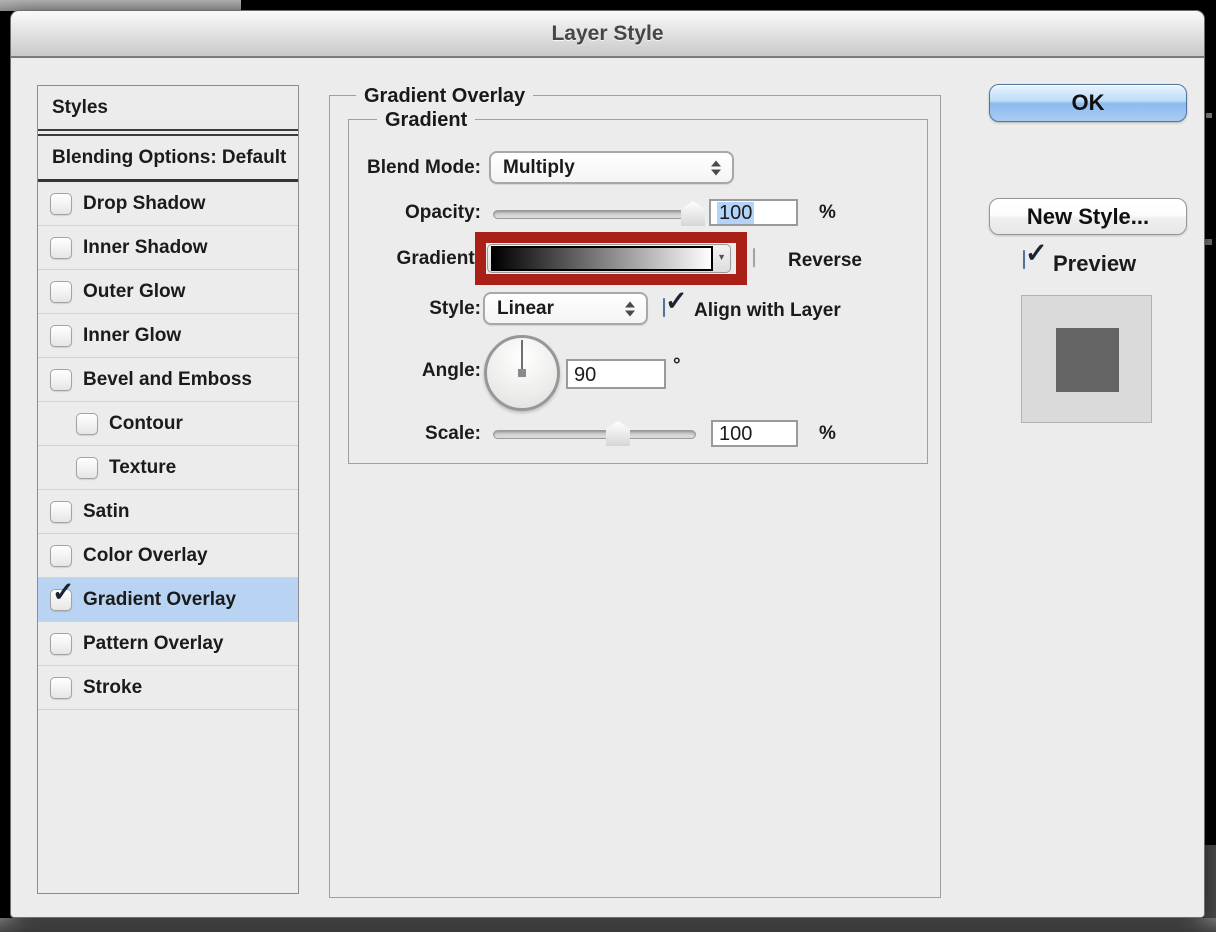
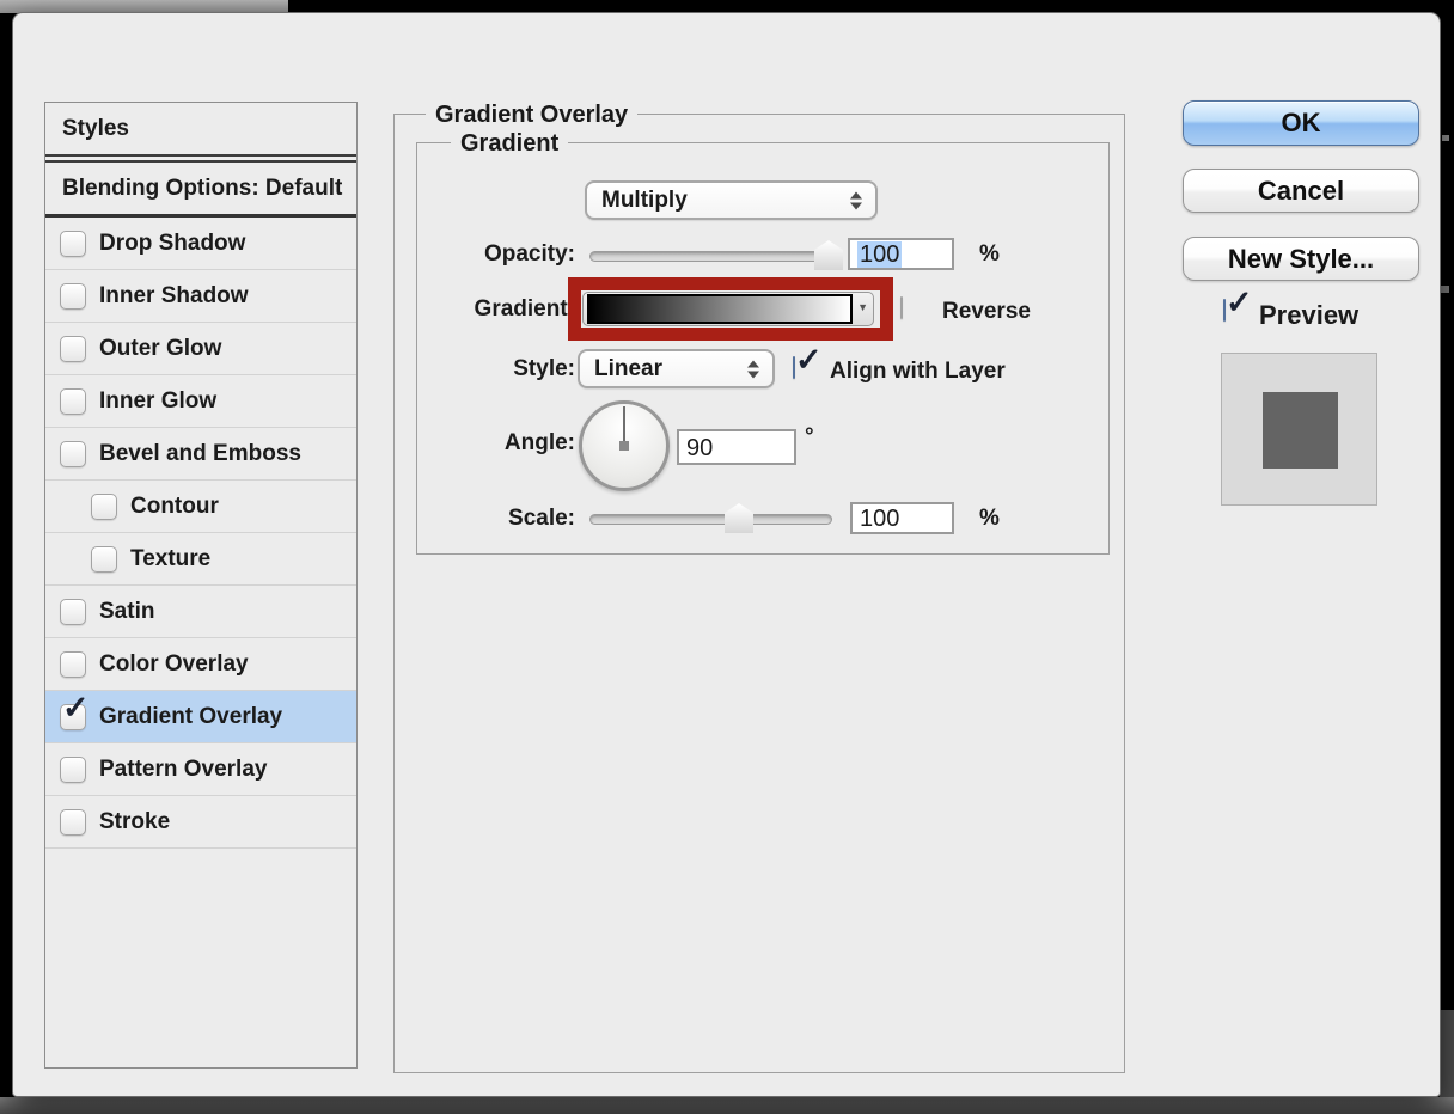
- Layer Style
  Styles
  Blending Options: Default
  Drop Shadow
  Inner Shadow
  Outer Glow
  Inner Glow
  Bevel and Emboss
  Contour
  Texture
  Satin
  Color Overlay
  ✓
  Gradient Overlay
  Pattern Overlay
  Stroke
  Gradient Overlay
  Gradient
- Blend Mode:
  Multiply
  Opacity:
  100
  %
  Gradient:
  ▼
  Reverse
  Style:
  Linear
  ✓
  Align with Layer
  Angle:
  90
  °
  Scale:
  100
  %
  OK
+ Cancel
  New Style...
  ✓
  Preview
